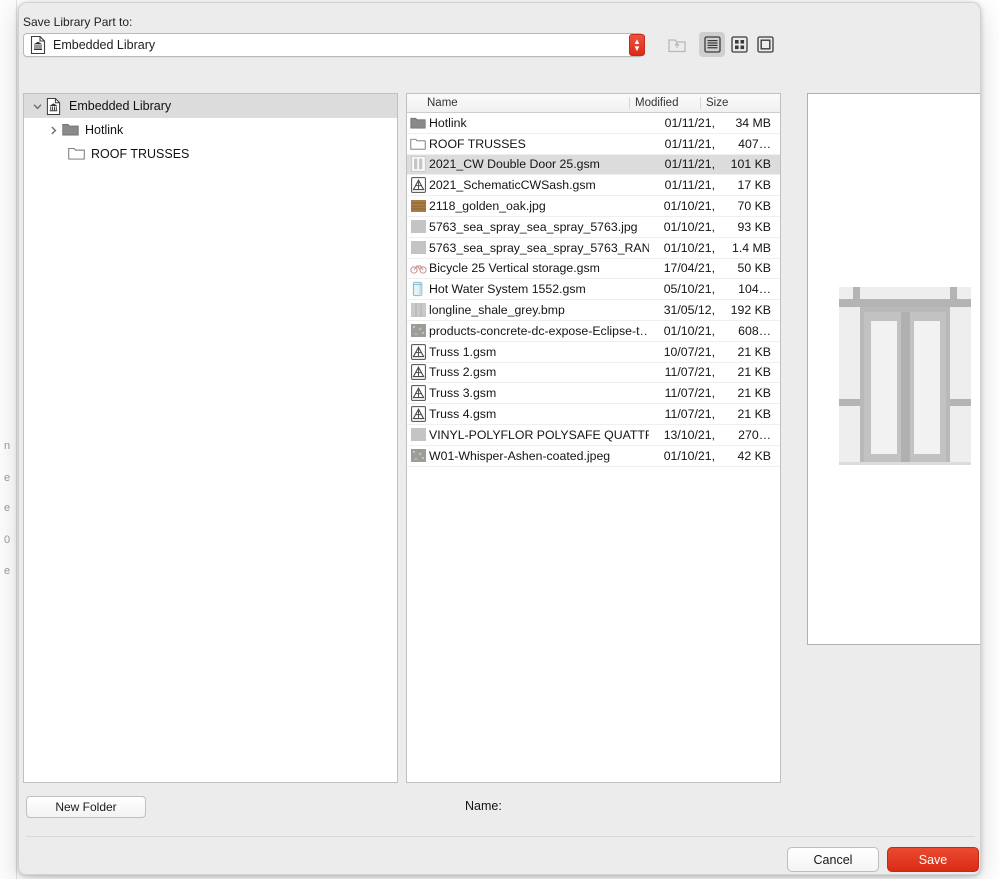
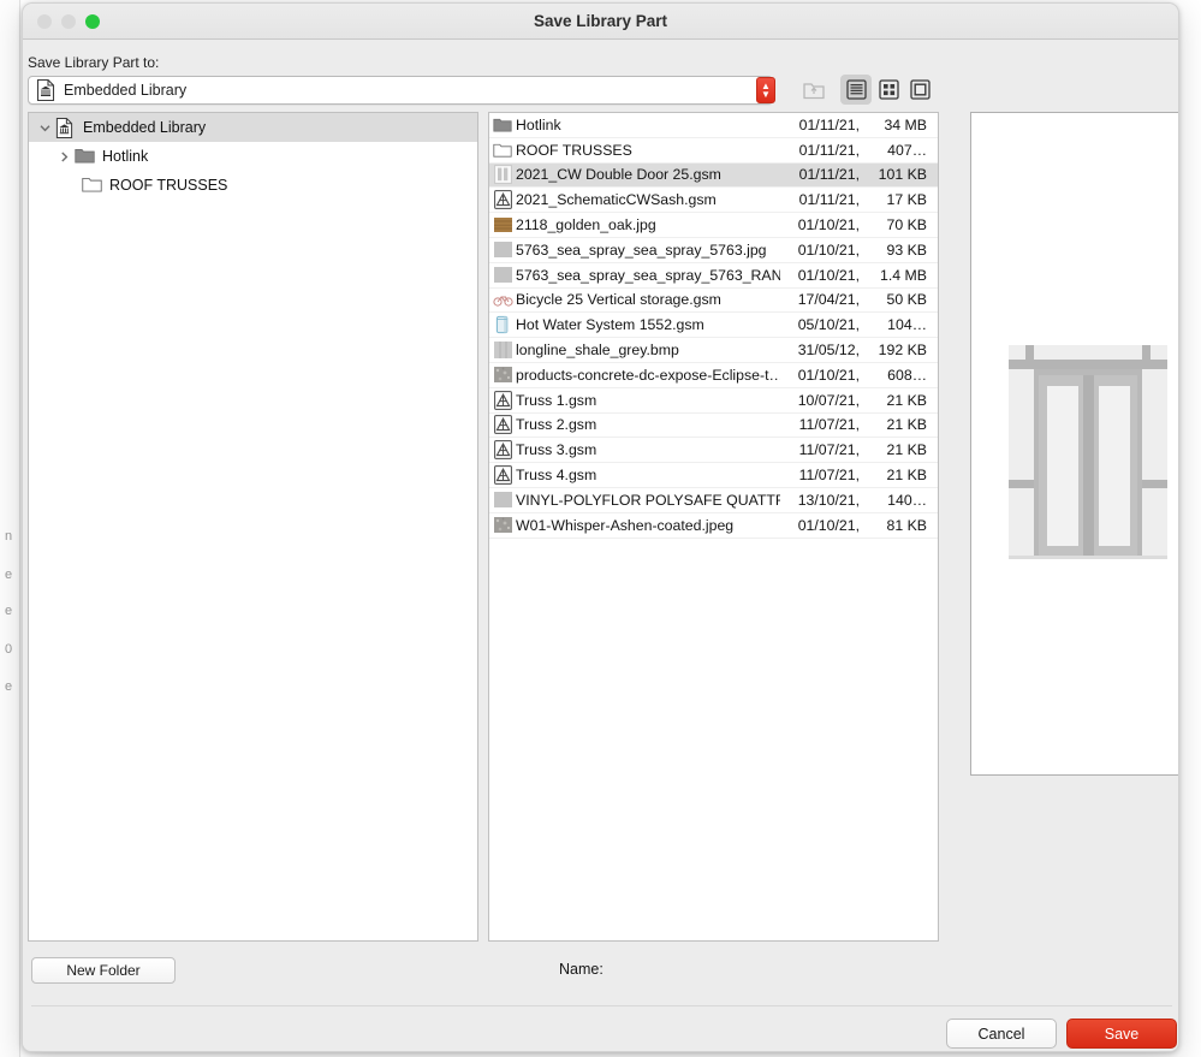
  n
  e
  e
  0
  e
+ Save Library Part
  Save Library Part to:
  Embedded Library
  ▲
  ▼
  Embedded Library
  Hotlink
  ROOF TRUSSES
- Name
- Modified
- Size
  Hotlink
  01/11/21,
  34 MB
  ROOF TRUSSES
  01/11/21,
  407…
  2021_CW Double Door 25.gsm
  01/11/21,
  101 KB
  2021_SchematicCWSash.gsm
  01/11/21,
  17 KB
  2118_golden_oak.jpg
  01/10/21,
  70 KB
  5763_sea_spray_sea_spray_5763.jpg
  01/10/21,
  93 KB
  5763_sea_spray_sea_spray_5763_RAN
  01/10/21,
  1.4 MB
  Bicycle 25 Vertical storage.gsm
  17/04/21,
  50 KB
  Hot Water System 1552.gsm
  05/10/21,
  104…
  longline_shale_grey.bmp
  31/05/12,
  192 KB
  products-concrete-dc-expose-Eclipse-t…
  01/10/21,
  608…
  Truss 1.gsm
  10/07/21,
  21 KB
  Truss 2.gsm
  11/07/21,
  21 KB
  Truss 3.gsm
  11/07/21,
  21 KB
  Truss 4.gsm
  11/07/21,
  21 KB
  VINYL-POLYFLOR POLYSAFE QUATT
  13/10/21,
- 270…
+ 140…
  W01-Whisper-Ashen-coated.jpeg
  01/10/21,
- 42 KB
+ 81 KB
  New Folder
  Name:
  Cancel
  Save
